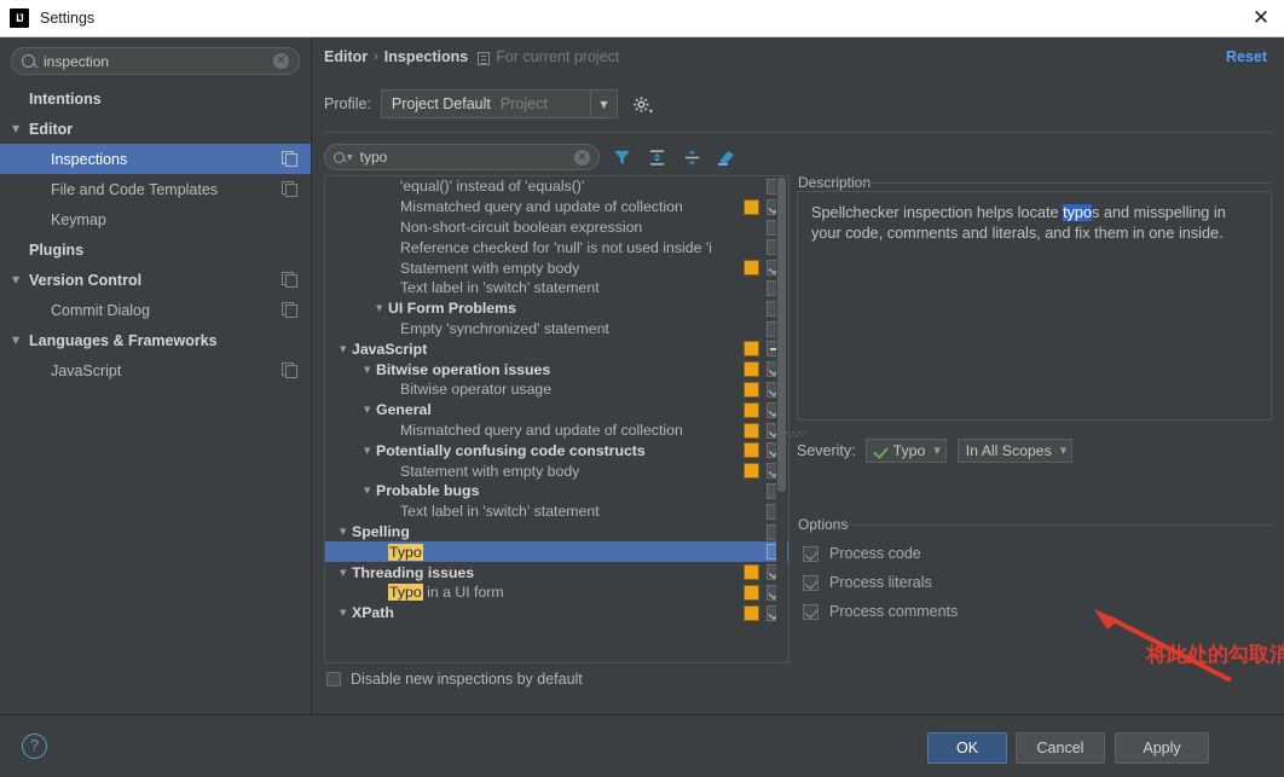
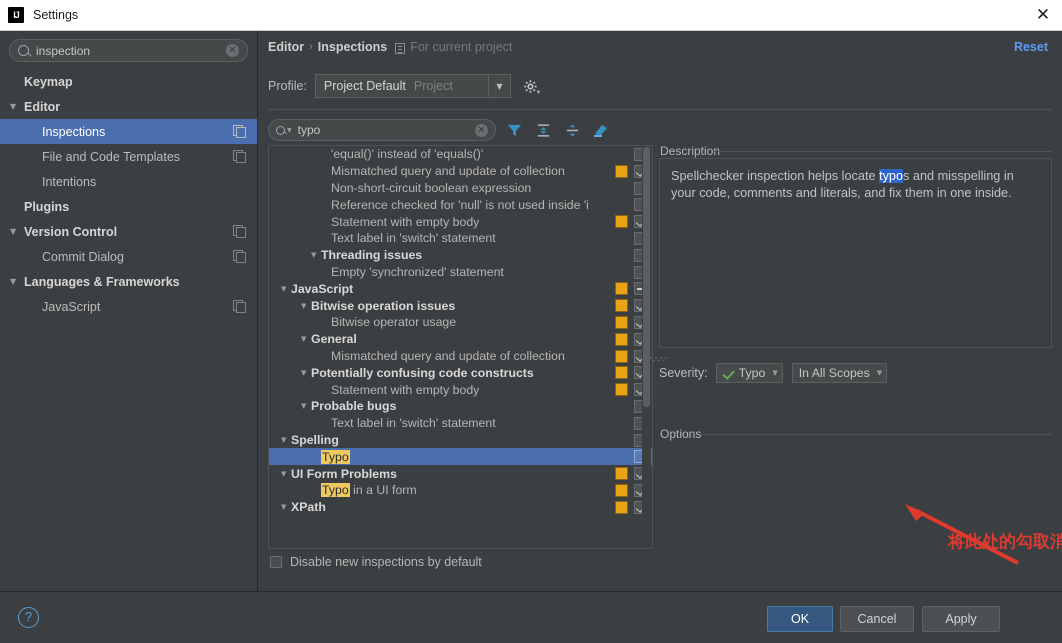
  IJ
  Settings
  ✕
  inspection
  ✕
- Intentions
+ Keymap
  ▼
  Editor
  Inspections
  File and Code Templates
- Keymap
+ Intentions
  Plugins
  ▼
  Version Control
  Commit Dialog
  ▼
  Languages & Frameworks
  JavaScript
  Editor
  ›
  Inspections
  For current project
  Reset
  Profile:
  Project Default
  Project
  ▼
  typo
  ✕
  'equal()' instead of 'equals()'
  Mismatched query and update of collection
  Non-short-circuit boolean expression
  Reference checked for 'null' is not used inside 'i
  Statement with empty body
  Text label in 'switch' statement
  ▼
- UI Form Problems
+ Threading issues
  Empty 'synchronized' statement
  ▼
  JavaScript
  ▼
  Bitwise operation issues
  Bitwise operator usage
  ▼
  General
  Mismatched query and update of collection
  ▼
  Potentially confusing code constructs
  Statement with empty body
  ▼
  Probable bugs
  Text label in 'switch' statement
  ▼
  Spelling
  Typo
  ▼
- Threading issues
+ UI Form Problems
  Typo in a UI form
  ▼
  XPath
  Disable new inspections by default
  Descriptio
  Spellchecker inspection helps locate typos and misspelling in your code, comments and literals, and fix them in one inside.
  Severity:
  Typo
  ▼
  In All Scopes
  ▼
  Options
- Process code
- Process literals
- Process comments
  将此处的勾取消
  ?
  OK
  Cancel
  Apply
